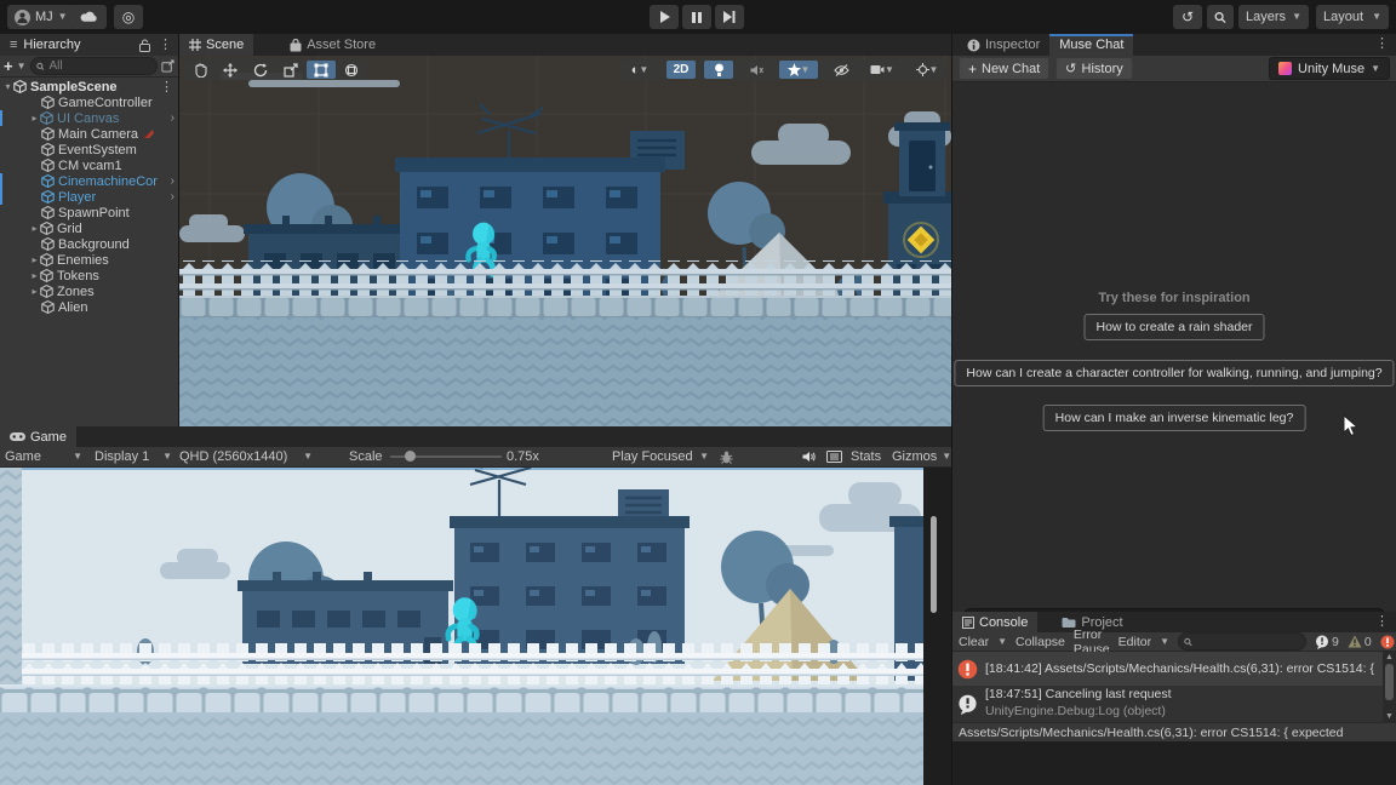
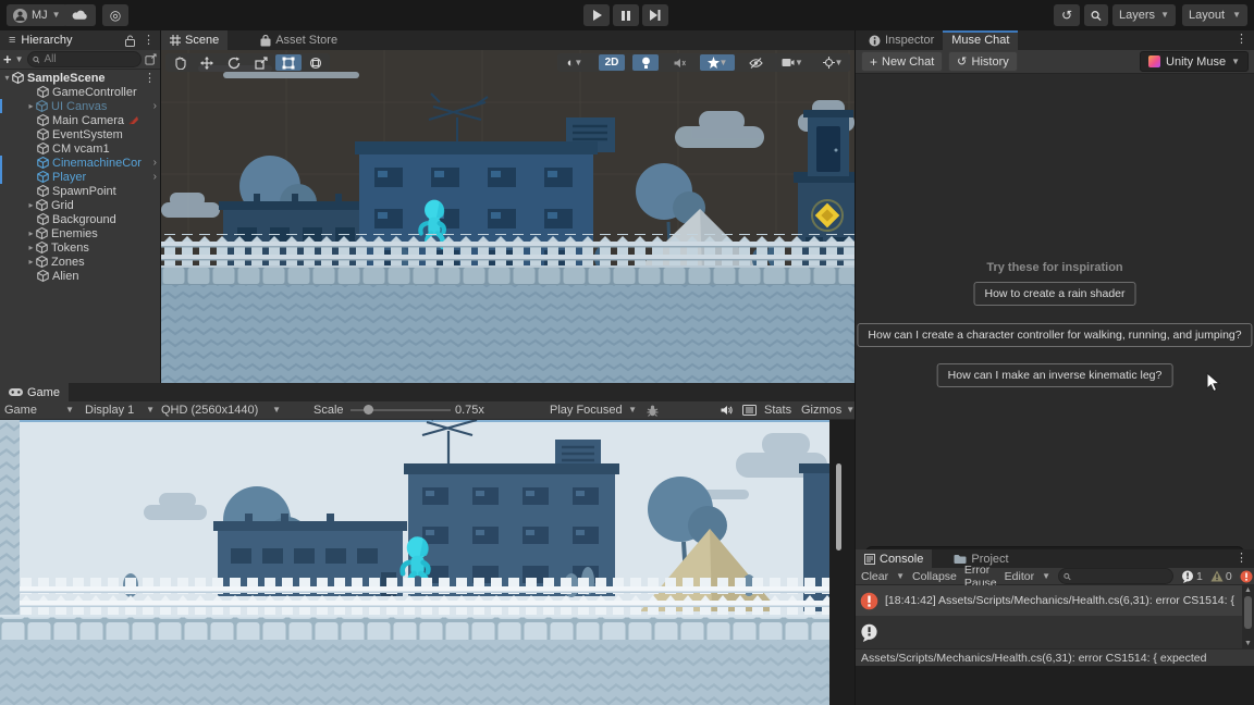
  MJ
  ▼
  ◎
  Layers
  ▼
  Layout
  ▼
  ≡
  Hierarchy
  ⋮
  +
  ▼
  All
  ▾
  SampleScene
  ⋮
  GameController
  ▸
  UI Canvas
  ›
  Main Camera
  EventSystem
  CM vcam1
  CinemachineCor
  ›
  Player
  ›
  SpawnPoint
  ▸
  Grid
  Background
  ▸
  Enemies
  ▸
  Tokens
  ▸
  Zones
  Alien
  Scene
  Asset Store
  ◐
  ▼
  2D
  ▼
  ▼
  ▼
  Game
  Game
  ▼
  Display 1
  ▼
  QHD (2560x1440)
  ▼
  Scale
  0.75x
  Play Focused
  ▼
  Stats
  Gizmos
  ▼
  Inspector
  Muse Chat
  ⋮
  +
  New Chat
  History
  Unity Muse
  ▼
  Try these for inspiration
  How to create a rain shader
  How can I create a character controller for walking, running, and jumping?
  How can I make an inverse kinematic leg?
  Console
  Project
  ⋮
  Clear
  ▼
  Collapse
  Error Pause
  Editor
  ▼
- 9
+ 1
  0
  [18:41:42] Assets/Scripts/Mechanics/Health.cs(6,31): error CS1514: {
- [18:47:51] Canceling last request
- UnityEngine.Debug:Log (object)
  Assets/Scripts/Mechanics/Health.cs(6,31): error CS1514: { expected
